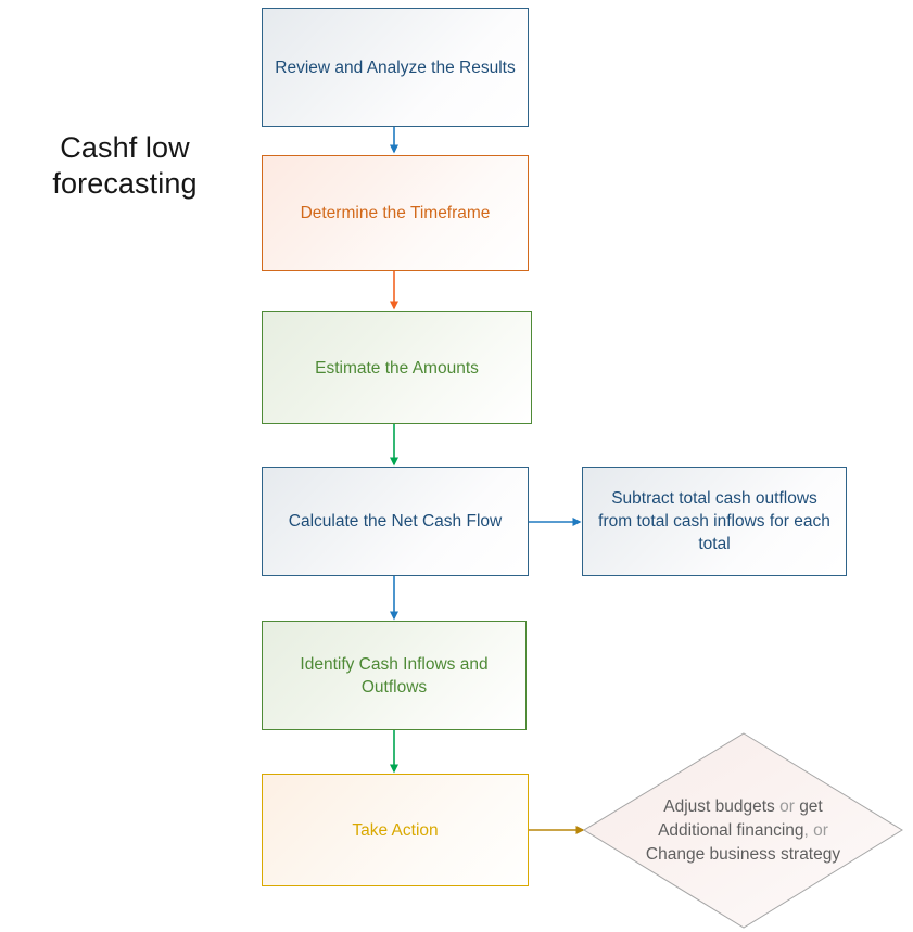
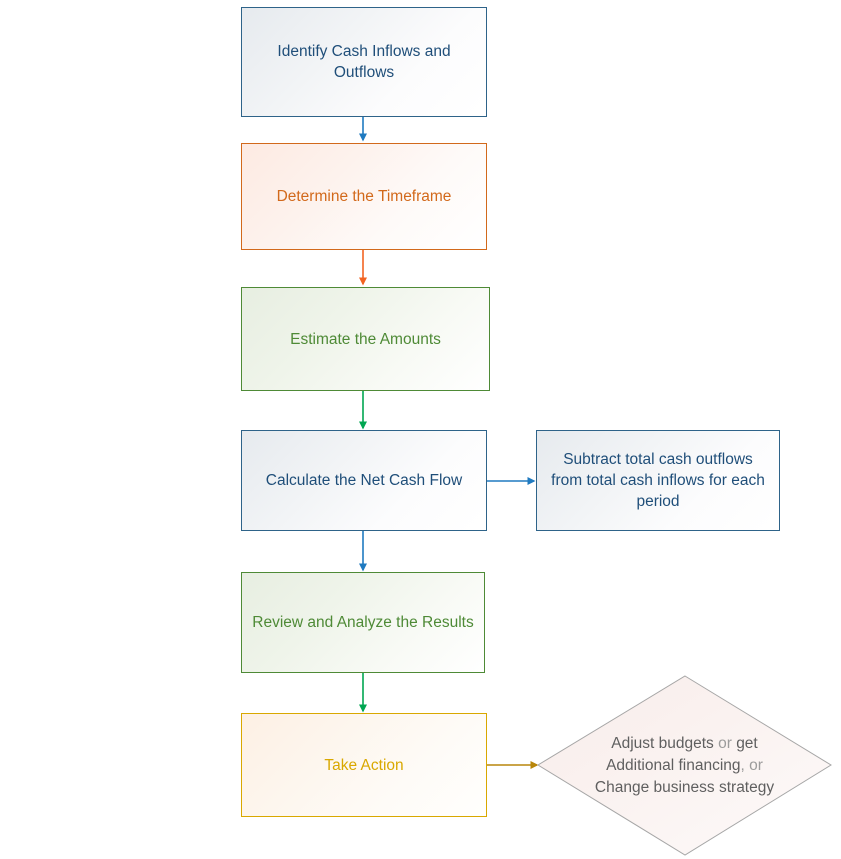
- Cashf low
- forecasting
- Review and Analyze the Results
+ Identify Cash Inflows and Outflows
  Determine the Timeframe
  Estimate the Amounts
  Calculate the Net Cash Flow
- Subtract total cash outflows from total cash inflows for each total
+ Subtract total cash outflows from total cash inflows for each period
- Identify Cash Inflows and Outflows
+ Review and Analyze the Results
  Take Action
  Adjust budgets or get
  Additional financing, or
  Change business strategy
